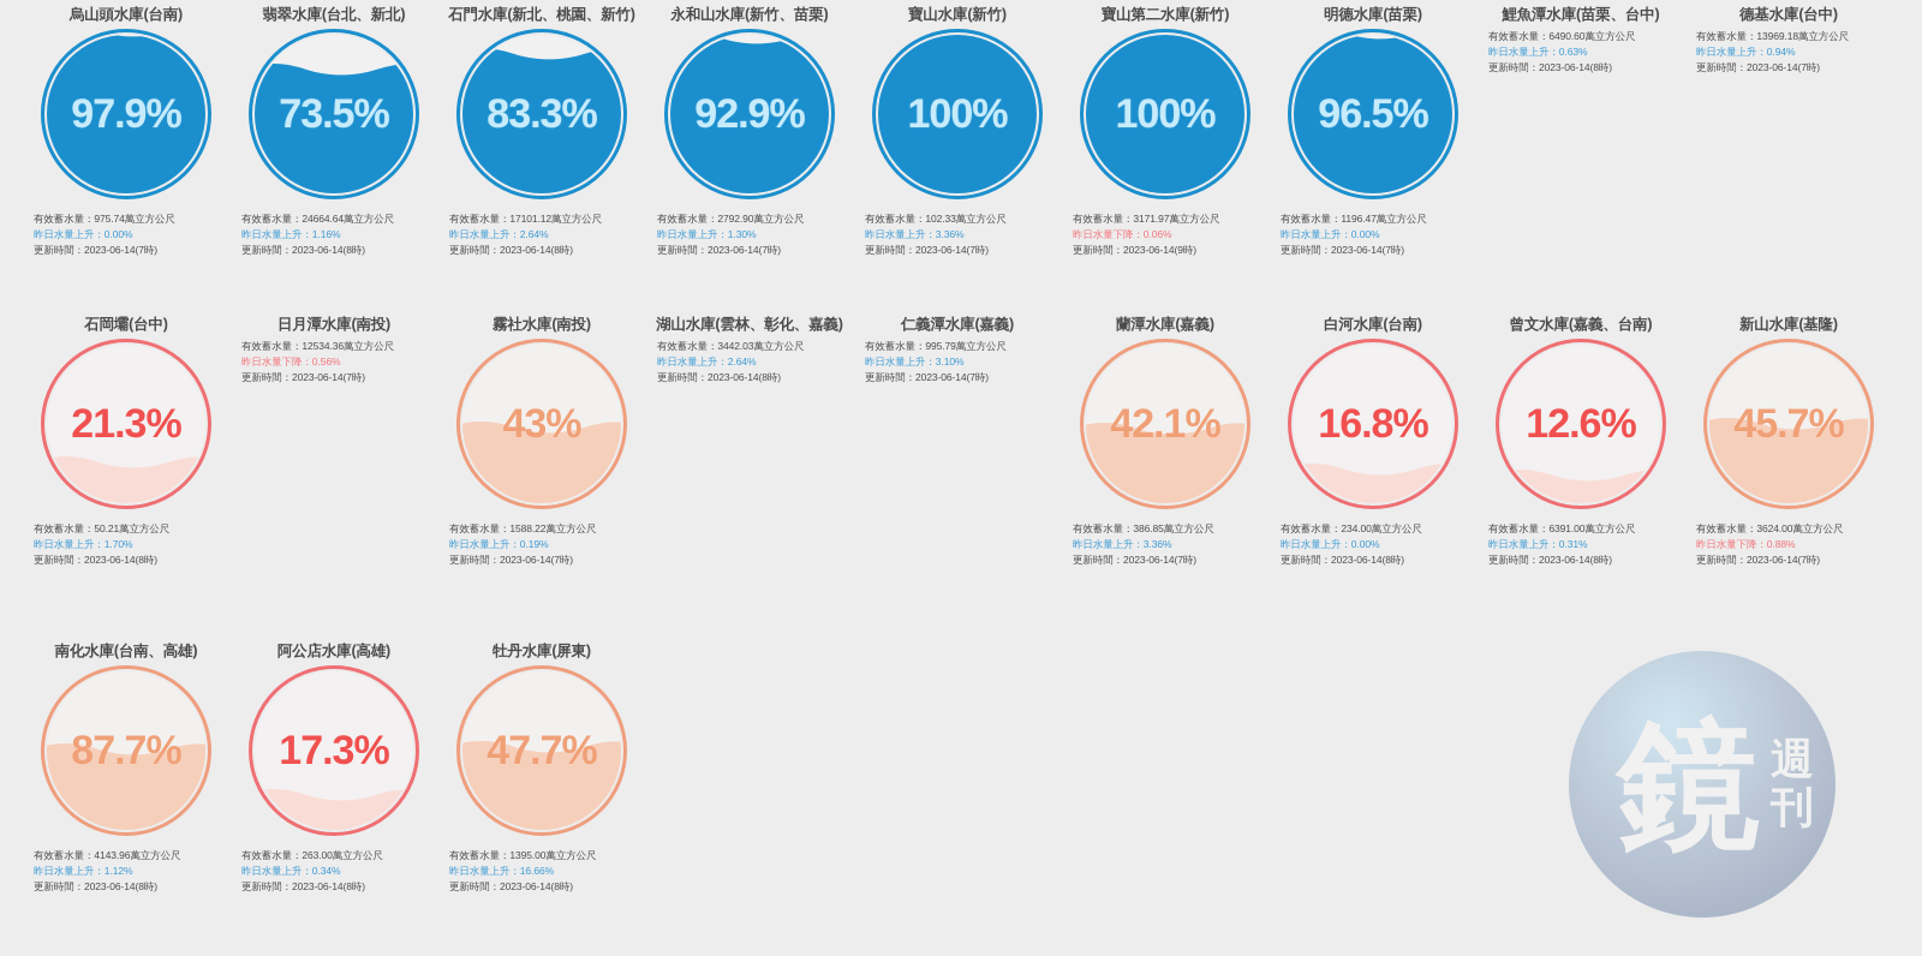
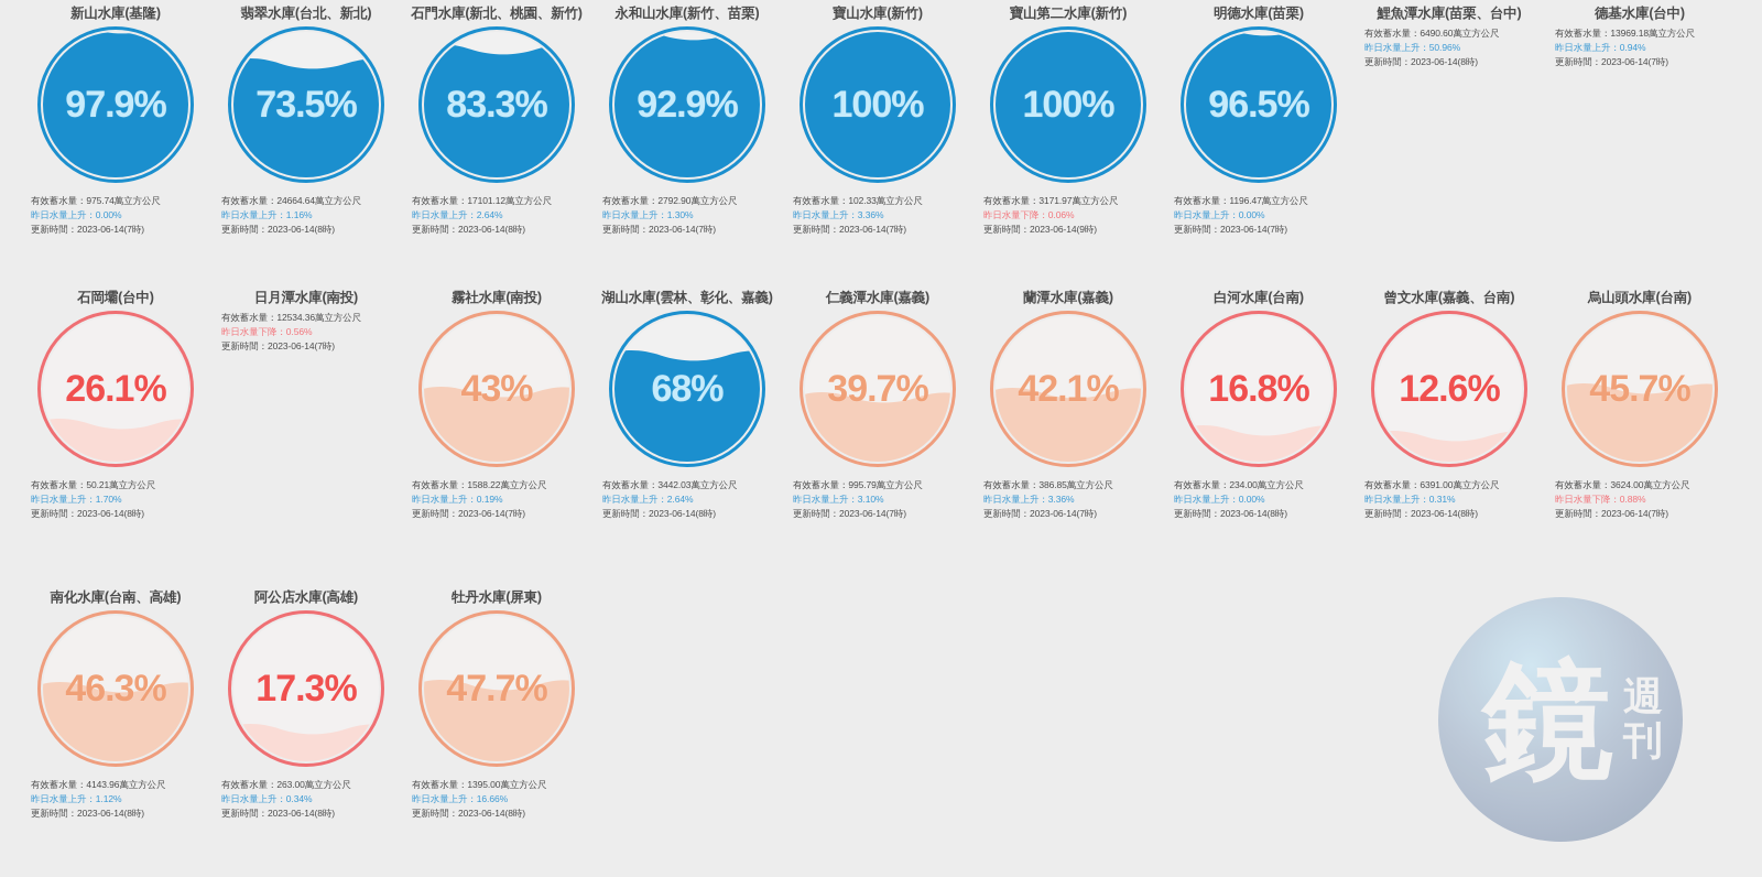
- 烏山頭水庫(台南)
+ 新山水庫(基隆)
  97.9%
  有效蓄水量：975.74萬立方公尺
  昨日水量上升：0.00%
  更新時間：2023-06-14(7時)
  翡翠水庫(台北、新北)
  73.5%
  有效蓄水量：24664.64萬立方公尺
  昨日水量上升：1.16%
  更新時間：2023-06-14(8時)
  石門水庫(新北、桃園、新竹)
  83.3%
  有效蓄水量：17101.12萬立方公尺
  昨日水量上升：2.64%
  更新時間：2023-06-14(8時)
  永和山水庫(新竹、苗栗)
  92.9%
  有效蓄水量：2792.90萬立方公尺
  昨日水量上升：1.30%
  更新時間：2023-06-14(7時)
  寶山水庫(新竹)
  100%
  有效蓄水量：102.33萬立方公尺
  昨日水量上升：3.36%
  更新時間：2023-06-14(7時)
  寶山第二水庫(新竹)
  100%
  有效蓄水量：3171.97萬立方公尺
  昨日水量下降：0.06%
  更新時間：2023-06-14(9時)
  明德水庫(苗栗)
  96.5%
  有效蓄水量：1196.47萬立方公尺
  昨日水量上升：0.00%
  更新時間：2023-06-14(7時)
  鯉魚潭水庫(苗栗、台中)
  有效蓄水量：6490.60萬立方公尺
- 昨日水量上升：0.63%
+ 昨日水量上升：50.96%
  更新時間：2023-06-14(8時)
  德基水庫(台中)
  有效蓄水量：13969.18萬立方公尺
  昨日水量上升：0.94%
  更新時間：2023-06-14(7時)
  石岡壩(台中)
- 21.3%
+ 26.1%
  有效蓄水量：50.21萬立方公尺
  昨日水量上升：1.70%
  更新時間：2023-06-14(8時)
  日月潭水庫(南投)
  有效蓄水量：12534.36萬立方公尺
  昨日水量下降：0.56%
  更新時間：2023-06-14(7時)
  霧社水庫(南投)
  43%
  有效蓄水量：1588.22萬立方公尺
  昨日水量上升：0.19%
  更新時間：2023-06-14(7時)
  湖山水庫(雲林、彰化、嘉義)
+ 68%
  有效蓄水量：3442.03萬立方公尺
  昨日水量上升：2.64%
  更新時間：2023-06-14(8時)
  仁義潭水庫(嘉義)
+ 39.7%
  有效蓄水量：995.79萬立方公尺
  昨日水量上升：3.10%
  更新時間：2023-06-14(7時)
  蘭潭水庫(嘉義)
  42.1%
  有效蓄水量：386.85萬立方公尺
  昨日水量上升：3.36%
  更新時間：2023-06-14(7時)
  白河水庫(台南)
  16.8%
  有效蓄水量：234.00萬立方公尺
  昨日水量上升：0.00%
  更新時間：2023-06-14(8時)
  曾文水庫(嘉義、台南)
  12.6%
  有效蓄水量：6391.00萬立方公尺
  昨日水量上升：0.31%
  更新時間：2023-06-14(8時)
- 新山水庫(基隆)
+ 烏山頭水庫(台南)
  45.7%
  有效蓄水量：3624.00萬立方公尺
  昨日水量下降：0.88%
  更新時間：2023-06-14(7時)
  南化水庫(台南、高雄)
- 87.7%
+ 46.3%
  有效蓄水量：4143.96萬立方公尺
  昨日水量上升：1.12%
  更新時間：2023-06-14(8時)
  阿公店水庫(高雄)
  17.3%
  有效蓄水量：263.00萬立方公尺
  昨日水量上升：0.34%
  更新時間：2023-06-14(8時)
  牡丹水庫(屏東)
  47.7%
  有效蓄水量：1395.00萬立方公尺
  昨日水量上升：16.66%
  更新時間：2023-06-14(8時)
  鏡
  週
  刊
